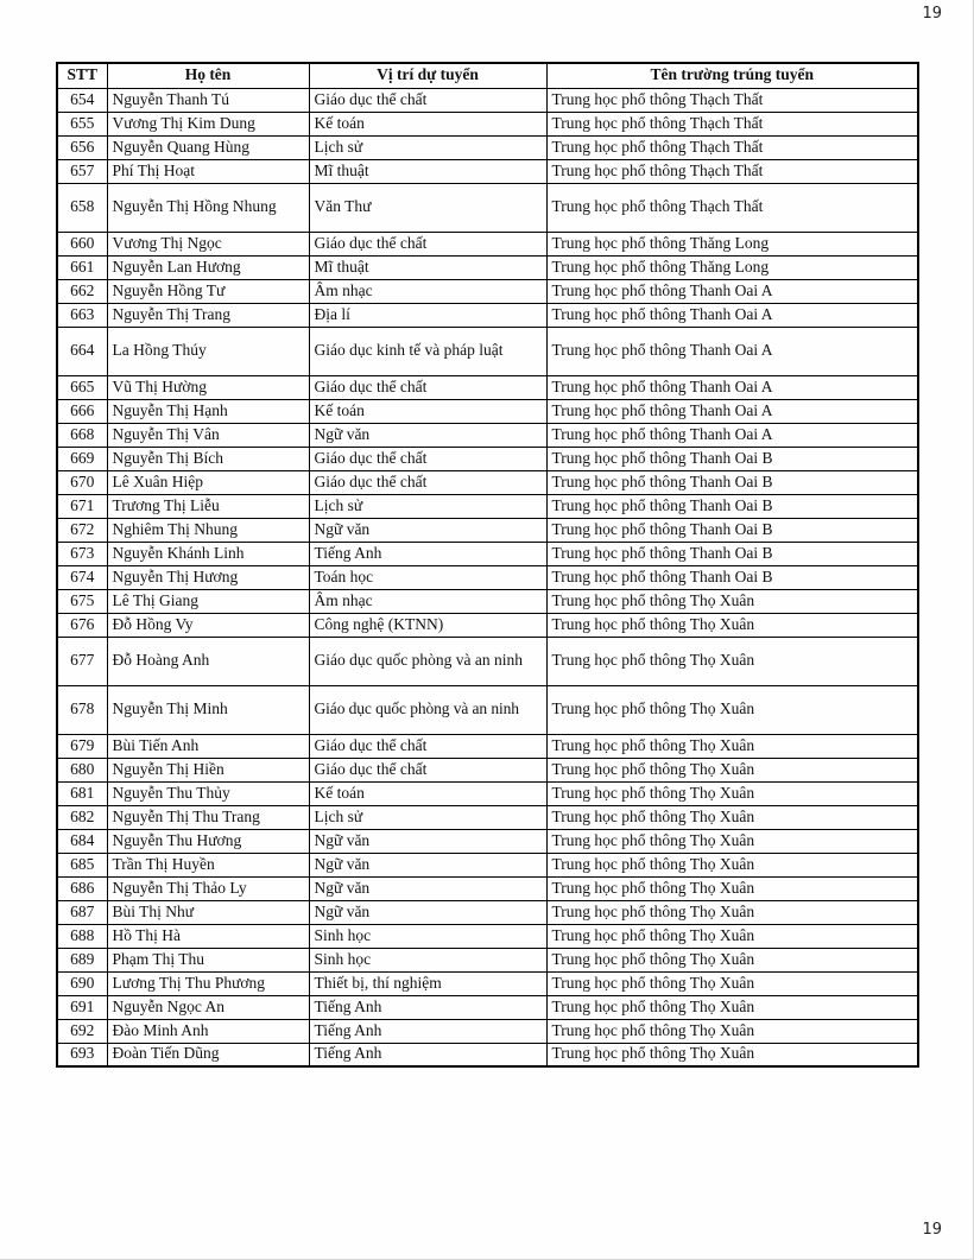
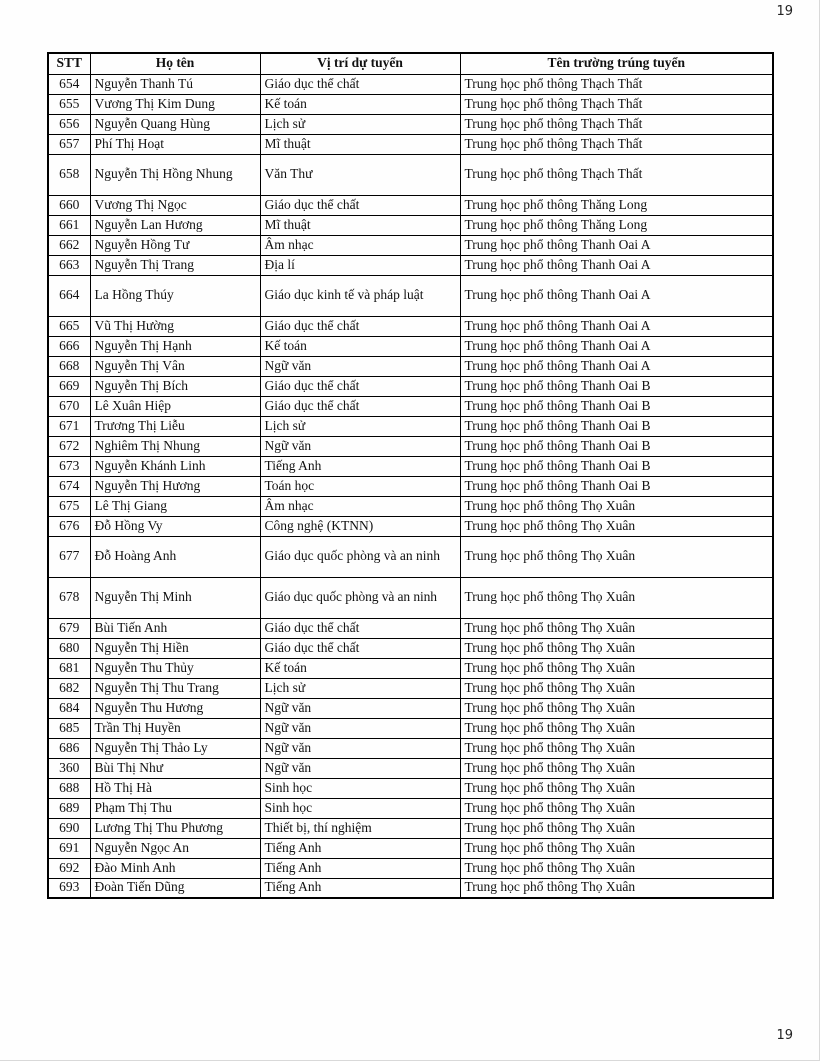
  19
  STT	Họ tên	Vị trí dự tuyển	Tên trường trúng tuyển
  654	Nguyễn Thanh Tú	Giáo dục thể chất	Trung học phổ thông Thạch Thất
  655	Vương Thị Kim Dung	Kế toán	Trung học phổ thông Thạch Thất
  656	Nguyễn Quang Hùng	Lịch sử	Trung học phổ thông Thạch Thất
  657	Phí Thị Hoạt	Mĩ thuật	Trung học phổ thông Thạch Thất
  658	Nguyễn Thị Hồng Nhung	Văn Thư	Trung học phổ thông Thạch Thất
  660	Vương Thị Ngọc	Giáo dục thể chất	Trung học phổ thông Thăng Long
  661	Nguyễn Lan Hương	Mĩ thuật	Trung học phổ thông Thăng Long
  662	Nguyễn Hồng Tư	Âm nhạc	Trung học phổ thông Thanh Oai A
  663	Nguyễn Thị Trang	Địa lí	Trung học phổ thông Thanh Oai A
  664	La Hồng Thúy	Giáo dục kinh tế và pháp luật	Trung học phổ thông Thanh Oai A
  665	Vũ Thị Hường	Giáo dục thể chất	Trung học phổ thông Thanh Oai A
  666	Nguyễn Thị Hạnh	Kế toán	Trung học phổ thông Thanh Oai A
  668	Nguyễn Thị Vân	Ngữ văn	Trung học phổ thông Thanh Oai A
  669	Nguyễn Thị Bích	Giáo dục thể chất	Trung học phổ thông Thanh Oai B
  670	Lê Xuân Hiệp	Giáo dục thể chất	Trung học phổ thông Thanh Oai B
  671	Trương Thị Liễu	Lịch sử	Trung học phổ thông Thanh Oai B
  672	Nghiêm Thị Nhung	Ngữ văn	Trung học phổ thông Thanh Oai B
  673	Nguyễn Khánh Linh	Tiếng Anh	Trung học phổ thông Thanh Oai B
  674	Nguyễn Thị Hương	Toán học	Trung học phổ thông Thanh Oai B
  675	Lê Thị Giang	Âm nhạc	Trung học phổ thông Thọ Xuân
  676	Đỗ Hồng Vy	Công nghệ (KTNN)	Trung học phổ thông Thọ Xuân
  677	Đỗ Hoàng Anh	Giáo dục quốc phòng và an ninh	Trung học phổ thông Thọ Xuân
  678	Nguyễn Thị Minh	Giáo dục quốc phòng và an ninh	Trung học phổ thông Thọ Xuân
  679	Bùi Tiến Anh	Giáo dục thể chất	Trung học phổ thông Thọ Xuân
  680	Nguyễn Thị Hiền	Giáo dục thể chất	Trung học phổ thông Thọ Xuân
  681	Nguyễn Thu Thủy	Kế toán	Trung học phổ thông Thọ Xuân
  682	Nguyễn Thị Thu Trang	Lịch sử	Trung học phổ thông Thọ Xuân
  684	Nguyễn Thu Hương	Ngữ văn	Trung học phổ thông Thọ Xuân
  685	Trần Thị Huyền	Ngữ văn	Trung học phổ thông Thọ Xuân
  686	Nguyễn Thị Thảo Ly	Ngữ văn	Trung học phổ thông Thọ Xuân
- 687	Bùi Thị Như	Ngữ văn	Trung học phổ thông Thọ Xuân
+ 360	Bùi Thị Như	Ngữ văn	Trung học phổ thông Thọ Xuân
  688	Hồ Thị Hà	Sinh học	Trung học phổ thông Thọ Xuân
  689	Phạm Thị Thu	Sinh học	Trung học phổ thông Thọ Xuân
  690	Lương Thị Thu Phương	Thiết bị, thí nghiệm	Trung học phổ thông Thọ Xuân
  691	Nguyễn Ngọc An	Tiếng Anh	Trung học phổ thông Thọ Xuân
  692	Đào Minh Anh	Tiếng Anh	Trung học phổ thông Thọ Xuân
  693	Đoàn Tiến Dũng	Tiếng Anh	Trung học phổ thông Thọ Xuân
  19
